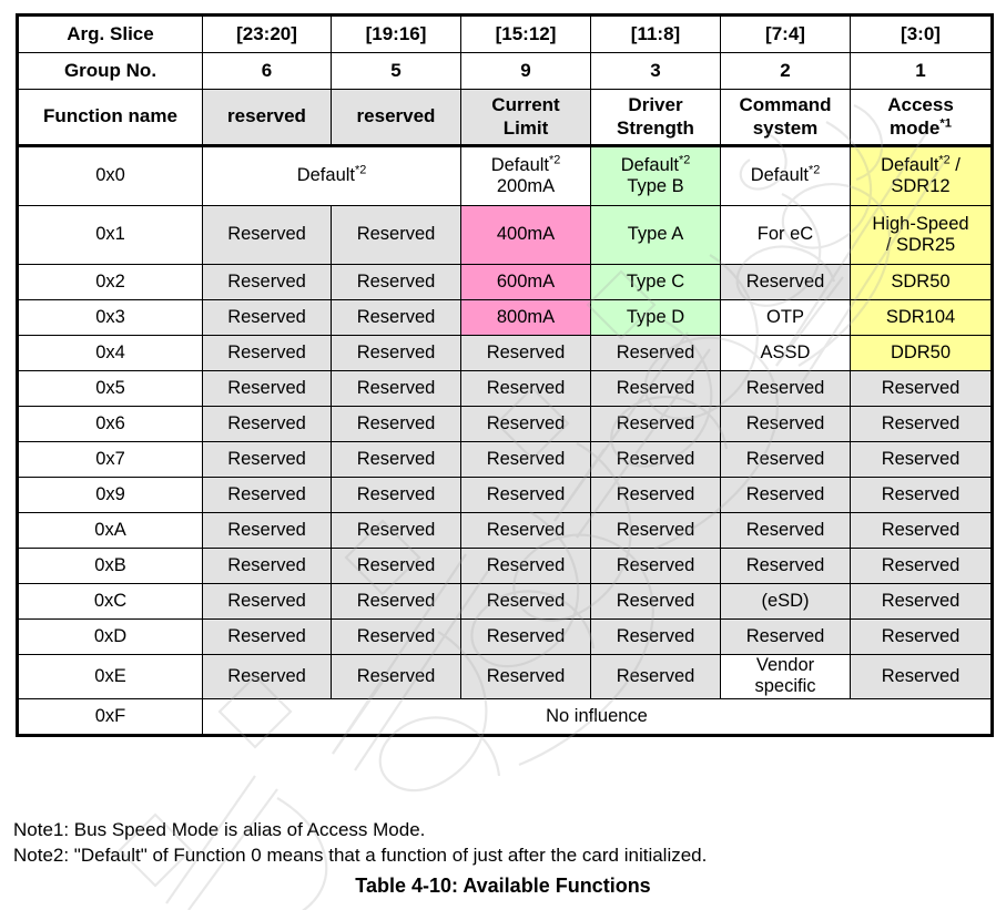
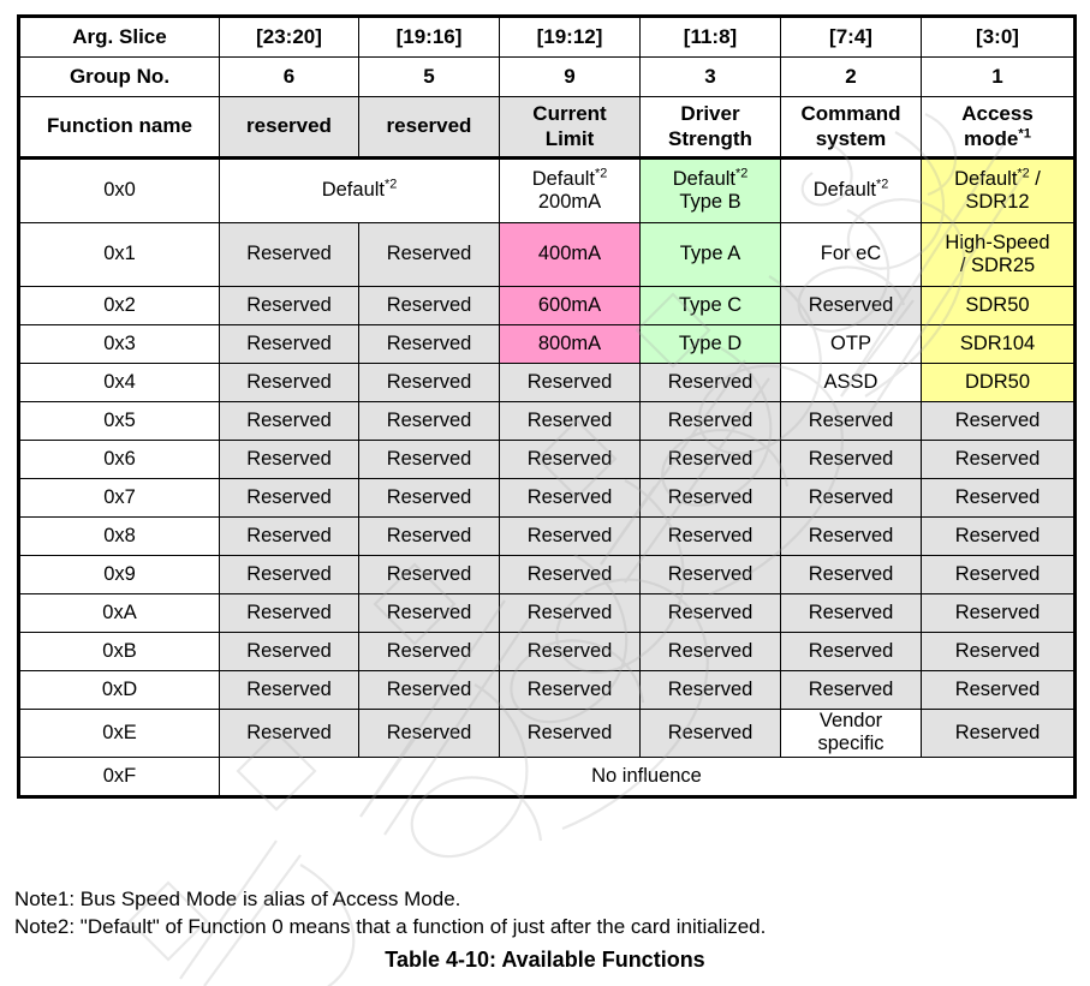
- Arg. Slice	[23:20]	[19:16]	[15:12]	[11:8]	[7:4]	[3:0]
+ Arg. Slice	[23:20]	[19:16]	[19:12]	[11:8]	[7:4]	[3:0]
  Group No.	6	5	9	3	2	1
  Function name	reserved	reserved	CurrentLimit	DriverStrength	Commandsystem	Accessmode*1
  0x0	Default*2	Default*2200mA	Default*2Type B	Default*2	Default*2 /SDR12
  0x1	Reserved	Reserved	400mA	Type A	For eC	High-Speed/ SDR25
  0x2	Reserved	Reserved	600mA	Type C	Reserved	SDR50
  0x3	Reserved	Reserved	800mA	Type D	OTP	SDR104
  0x4	Reserved	Reserved	Reserved	Reserved	ASSD	DDR50
  0x5	Reserved	Reserved	Reserved	Reserved	Reserved	Reserved
  0x6	Reserved	Reserved	Reserved	Reserved	Reserved	Reserved
  0x7	Reserved	Reserved	Reserved	Reserved	Reserved	Reserved
+ 0x8	Reserved	Reserved	Reserved	Reserved	Reserved	Reserved
  0x9	Reserved	Reserved	Reserved	Reserved	Reserved	Reserved
  0xA	Reserved	Reserved	Reserved	Reserved	Reserved	Reserved
  0xB	Reserved	Reserved	Reserved	Reserved	Reserved	Reserved
- 0xC	Reserved	Reserved	Reserved	Reserved	(eSD)	Reserved
  0xD	Reserved	Reserved	Reserved	Reserved	Reserved	Reserved
  0xE	Reserved	Reserved	Reserved	Reserved	Vendorspecific	Reserved
  0xF	No influence
  Note1: Bus Speed Mode is alias of Access Mode.
  Note2: "Default" of Function 0 means that a function of just after the card initialized.
  Table 4-10: Available Functions
